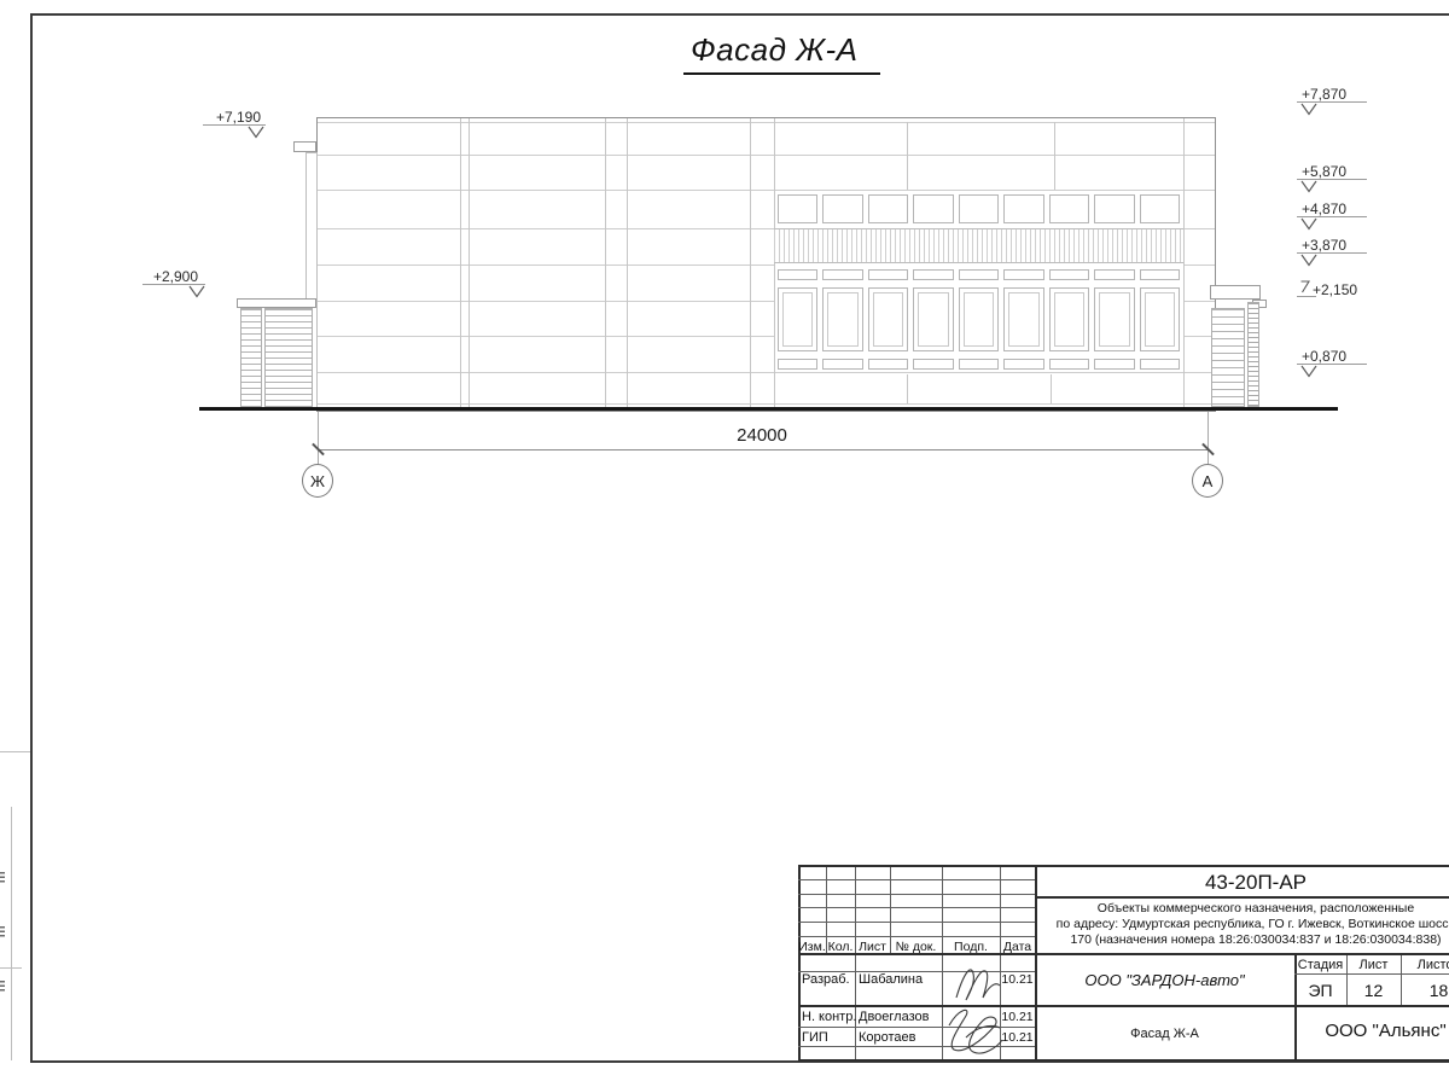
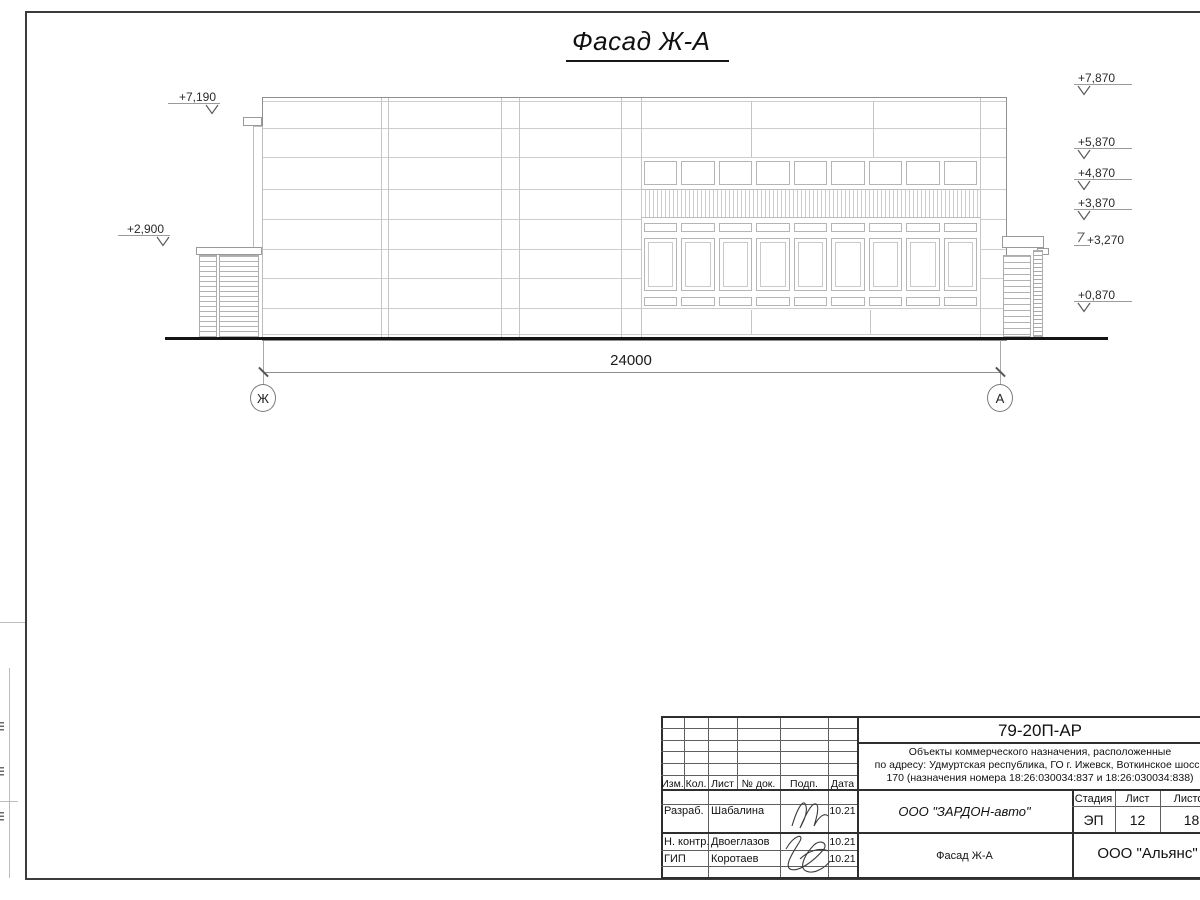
  Фасад Ж-А
  24000
  Ж
  А
  +7,190
  +2,900
  +7,870
  +5,870
  +4,870
  +3,870
- +2,150
+ +3,270
  +0,870
  Изм.
  Кол.
  Лист
  № док.
  Подп.
  Дата
  Разраб.
  Шабалина
  10.21
  Н. контр.
  Двоеглазов
  10.21
  ГИП
  Коротаев
  10.21
- 43-20П-АР
+ 79-20П-АР
  Объекты коммерческого назначения, расположенные
  по адресу: Удмуртская республика, ГО г. Ижевск, Воткинское шосс
  170 (назначения номера 18:26:030034:837 и 18:26:030034:838)
  ООО "ЗАРДОН-авто"
  Стадия
  Лист
  ЭП
  12
  18
  Фасад Ж-А
  ООО "Альянс"
